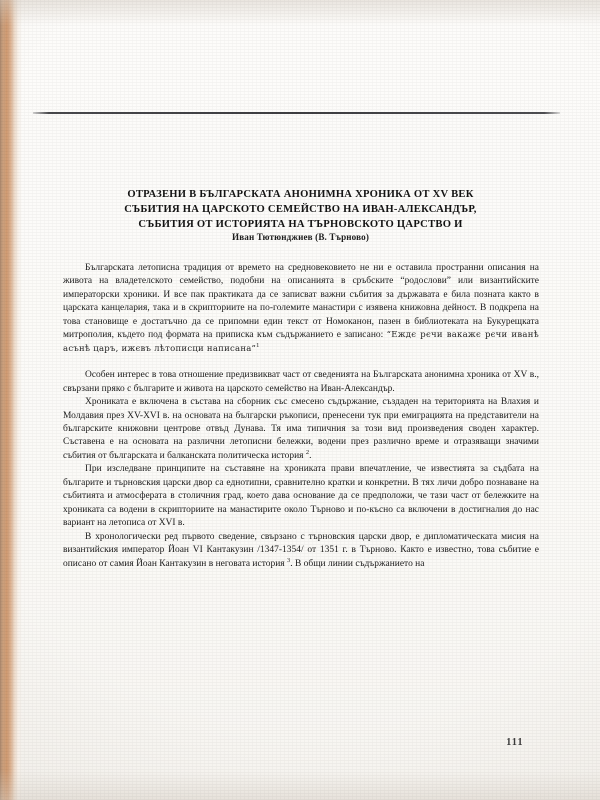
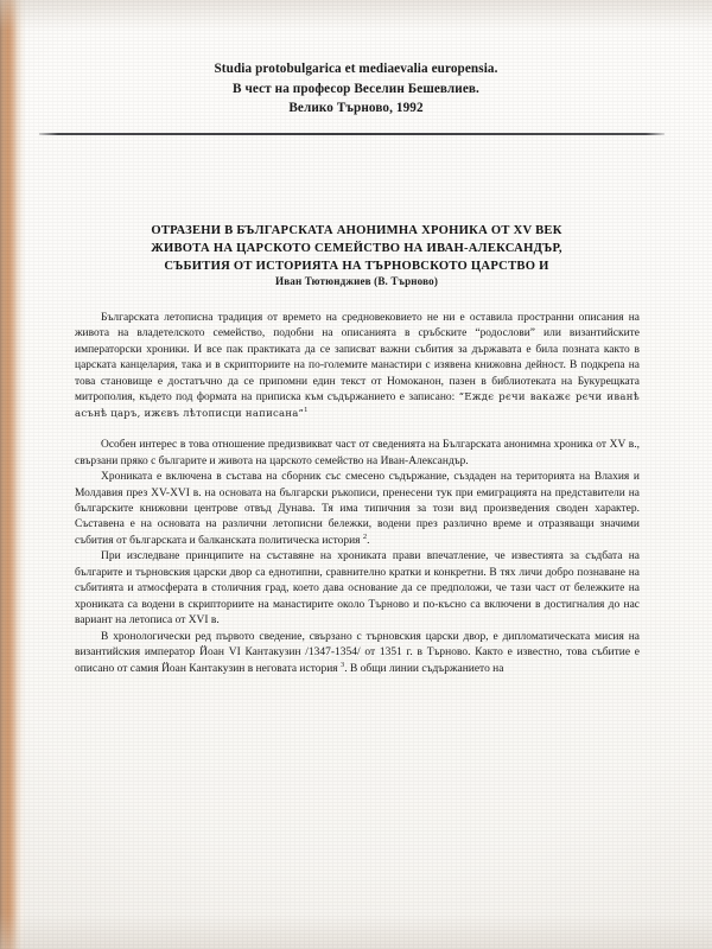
+ Studia protobulgarica et mediaevalia europensia.
+ В чест на професор Веселин Бешевлиев.
+ Велико Търново, 1992
  ОТРАЗЕНИ В БЪЛГАРСКАТА АНОНИМНА ХРОНИКА ОТ XV ВЕК
- СЪБИТИЯ НА ЦАРСКОТО СЕМЕЙСТВО НА ИВАН-АЛЕКСАНДЪР,
+ ЖИВОТА НА ЦАРСКОТО СЕМЕЙСТВО НА ИВАН-АЛЕКСАНДЪР,
  СЪБИТИЯ ОТ ИСТОРИЯТА НА ТЪРНОВСКОТО ЦАРСТВО И
  Иван Тютюнджиев (В. Търново)
  Българската летописна традиция от времето на средновековието не ни е оставила пространни описания на живота на владетелското семейство, подобни на описанията в сръбските “родослови” или византийските императорски хроники. И все пак практиката да се записват важни събития за държавата е била позната както в царската канцелария, така и в скрипториите на по-големите манастири с изявена книжовна дейност. В подкрепа на това становище е достатъчно да се припомни един текст от Номоканон, пазен в библиотеката на Букурещката митрополия, където под формата на приписка към съдържанието е записано: “Еждє рєчи вакажє рєчи иванѣ асънѣ царъ, ижєвъ лѣтописци написана”
  Особен интерес в това отношение предизвикват част от сведенията на Българската анонимна хроника от XV в., свързани пряко с българите и живота на царското семейство на Иван-Александър.
  Хрониката е включена в състава на сборник със смесено съдържание, създаден на територията на Влахия и Молдавия през XV-XVI в. на основата на български ръкописи, пренесени тук при емиграцията на представители на българските книжовни центрове отвъд Дунава. Тя има типичния за този вид произведения своден характер. Съставена е на основата на различни летописни бележки, водени през различно време и отразяващи значими събития от българската и балканската политическа история .
  При изследване принципите на съставяне на хрониката прави впечатление, че известията за съдбата на българите и търновския царски двор са еднотипни, сравнително кратки и конкретни. В тях личи добро познаване на събитията и атмосферата в столичния град, което дава основание да се предположи, че тази част от бележките на хрониката са водени в скрипториите на манастирите около Търново и по-късно са включени в достигналия до нас вариант на летописа от XVI в.
  В хронологически ред първото сведение, свързано с търновския царски двор, е дипломатическата мисия на византийския император Йоан VI Кантакузин /1347-1354/ от 1351 г. в Търново. Както е известно, това събитие е описано от самия Йоан Кантакузин в неговата история . В общи линии съдържанието на
- 111
